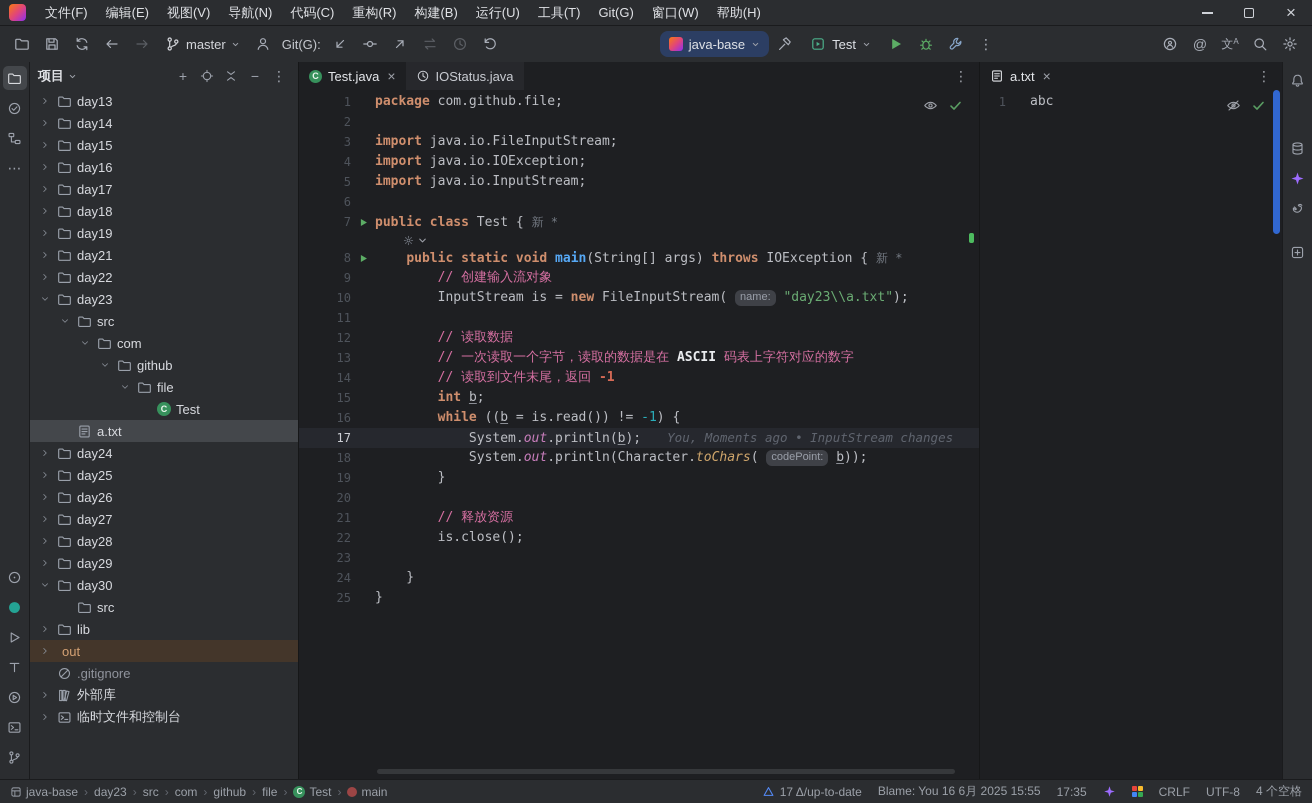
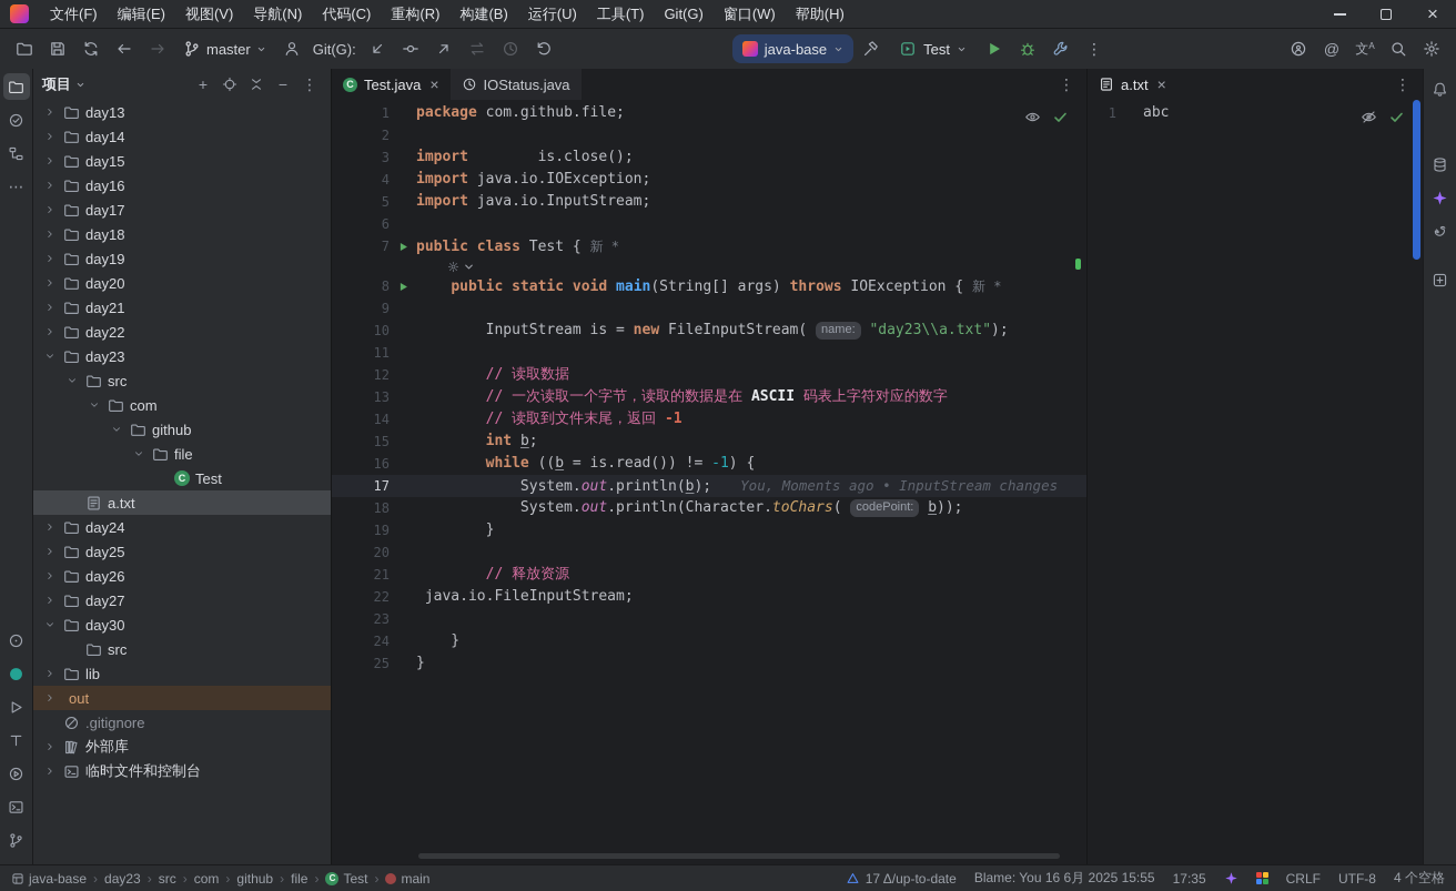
  文件(F)
  编辑(E)
  视图(V)
  导航(N)
  代码(C)
  重构(R)
  构建(B)
  运行(U)
  工具(T)
  Git(G)
  窗口(W)
  帮助(H)
  ×
  master
  Git(G):
  java-base
  Test
  ⋮
  @
  文A
  ⋯
  项目
  +
  −
  ⋮
  day13
  day14
  day15
  day16
  day17
  day18
  day19
+ day20
  day21
  day22
  day23
  src
  com
  github
  file
  C
  Test
  a.txt
  day24
  day25
  day26
  day27
- day28
- day29
  day30
  src
  lib
  out
  .gitignore
  外部库
  临时文件和控制台
  C
  Test.java
  ×
  IOStatus.java
  ⋮
  1
  package com.github.file;
  2
  3
- import java.io.FileInputStream;
+ import is.close();
  4
  import java.io.IOException;
  5
  import java.io.InputStream;
  6
  7
  public class Test { 新 *
  8
  public static void main(String[] args) throws IOException { 新 *
  9
- // 创建输入流对象
  10
  InputStream is = new FileInputStream( name: "day23\\a.txt");
  11
  12
  // 读取数据
  13
  // 一次读取一个字节，读取的数据是在 ASCII 码表上字符对应的数字
  14
  // 读取到文件末尾，返回 -1
  15
  int b;
  16
  while ((b = is.read()) != -1) {
  17
  System.out.println(b); You, Moments ago • InputStream changes
  18
  System.out.println(Character.toChars( codePoint: b));
  19
  }
  20
  21
  // 释放资源
  22
- is.close();
+ java.io.FileInputStream;
  23
  24
  }
  25
  }
  a.txt
  ×
  ⋮
  1
  abc
  java-base
  ›
  day23
  ›
  src
  ›
  com
  ›
  github
  ›
  file
  ›
  C
  Test
  ›
  main
  17 Δ/up-to-date
  Blame: You 16 6月 2025 15:55
  17:35
  CRLF
  UTF-8
  4 个空格
